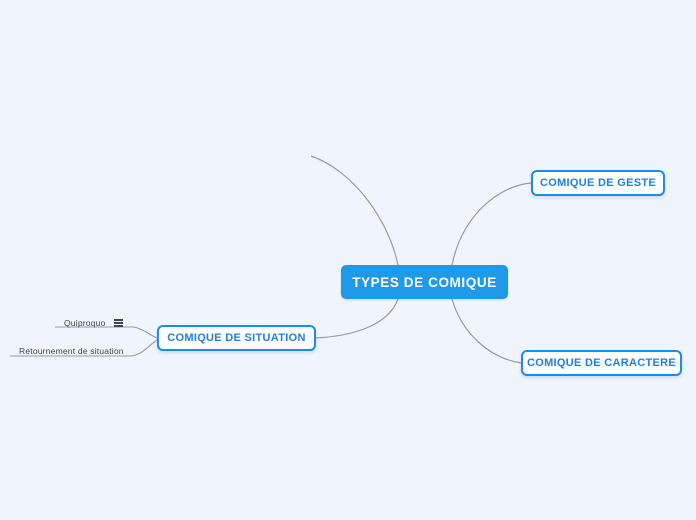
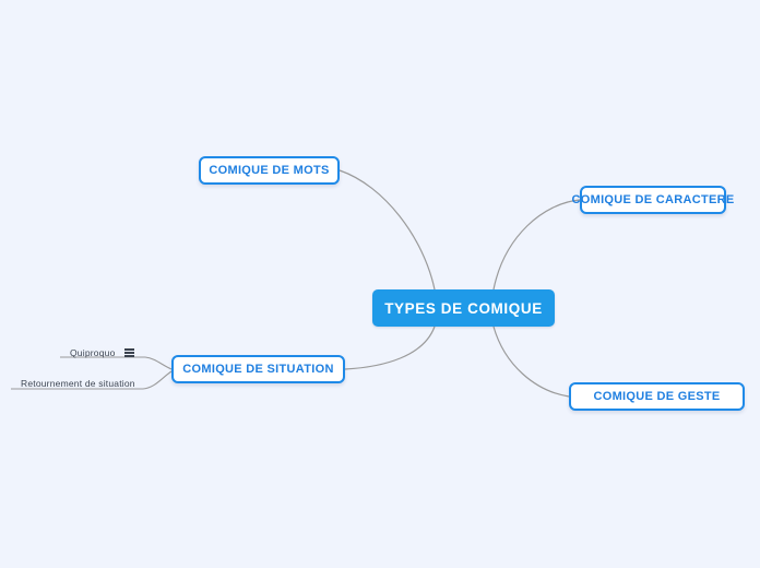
  TYPES DE COMIQUE
+ COMIQUE DE MOTS
- COMIQUE DE GESTE
+ COMIQUE DE CARACTERE
  COMIQUE DE SITUATION
- COMIQUE DE CARACTERE
+ COMIQUE DE GESTE
  Quiproquo
  Retournement de situation
